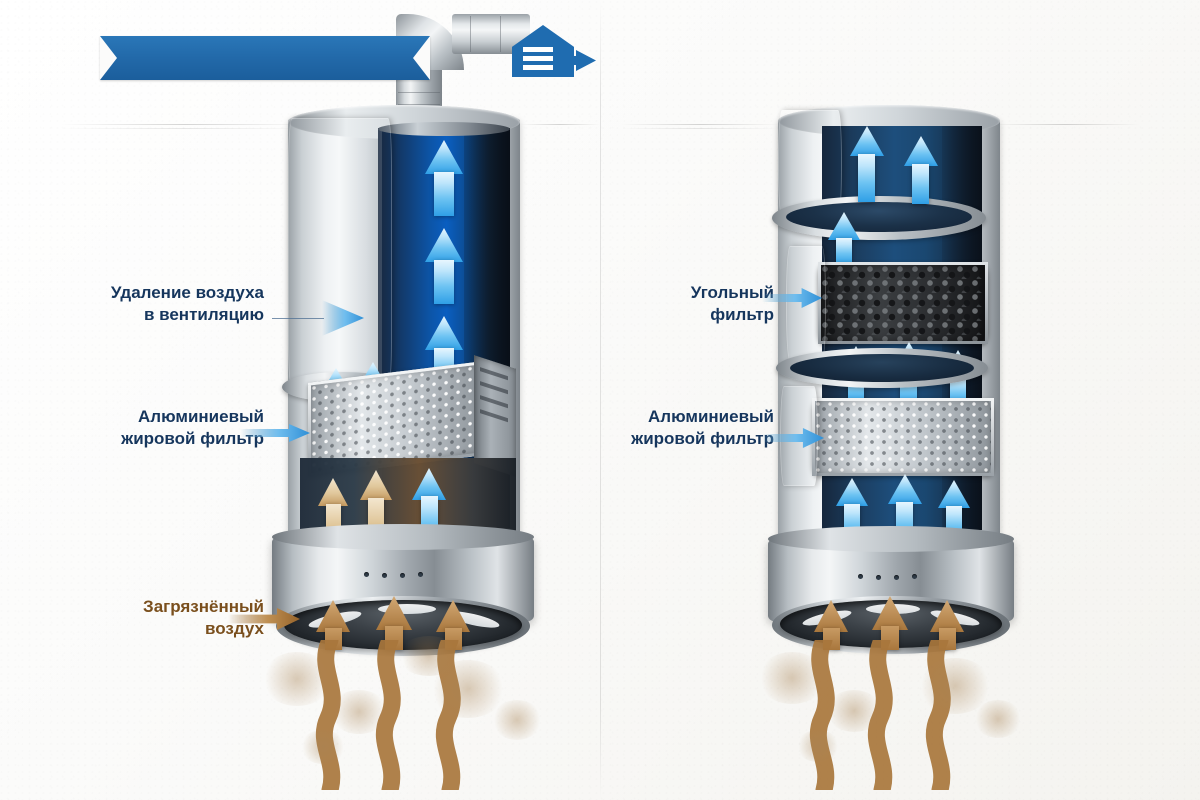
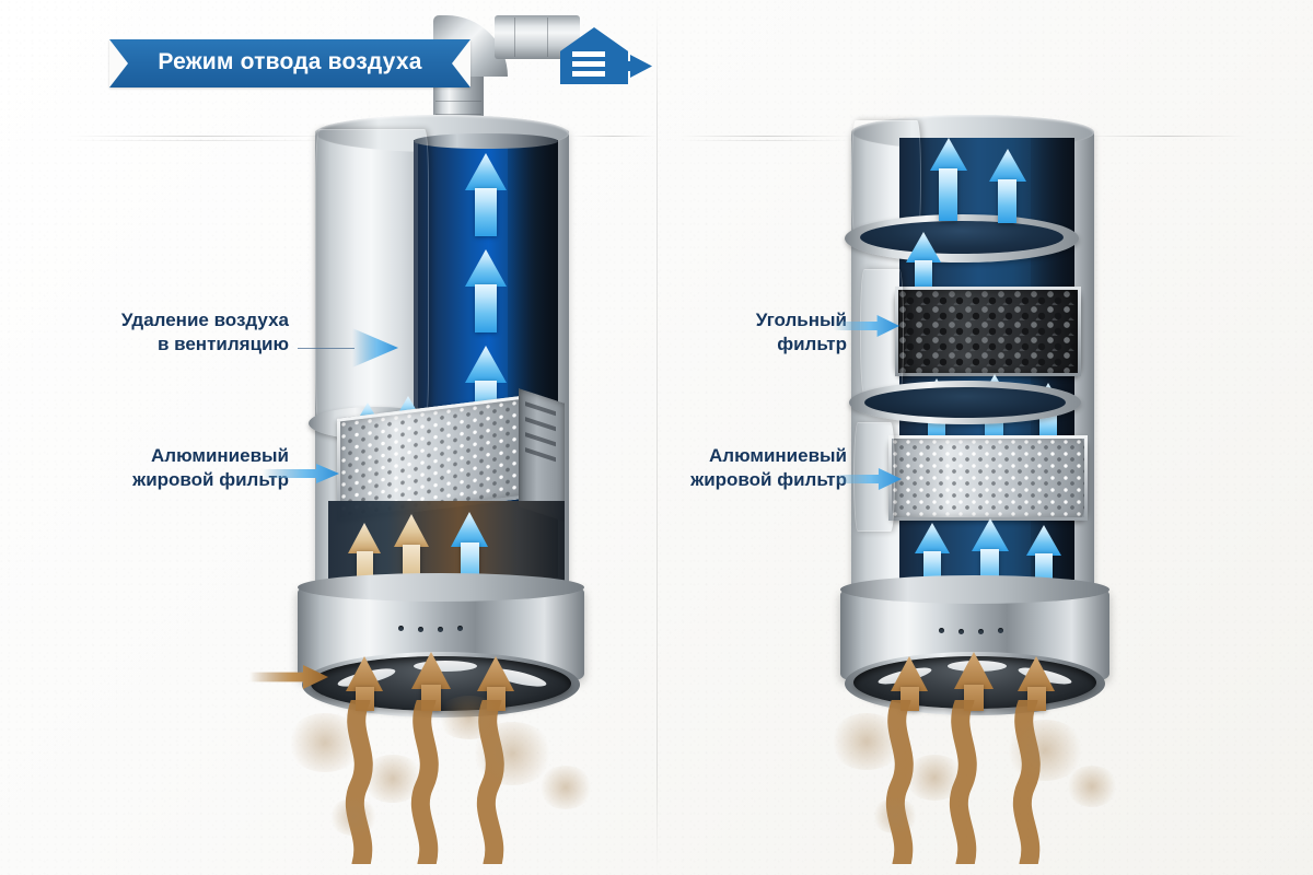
+ Режим отвода воздуха
  Удаление воздуха
  в вентиляцию
  Алюминиевый
  жировой фильтр
- Загрязнённый
- воздух
  Угольный
  фильтр
  Алюминиевый
  жировой фильт
